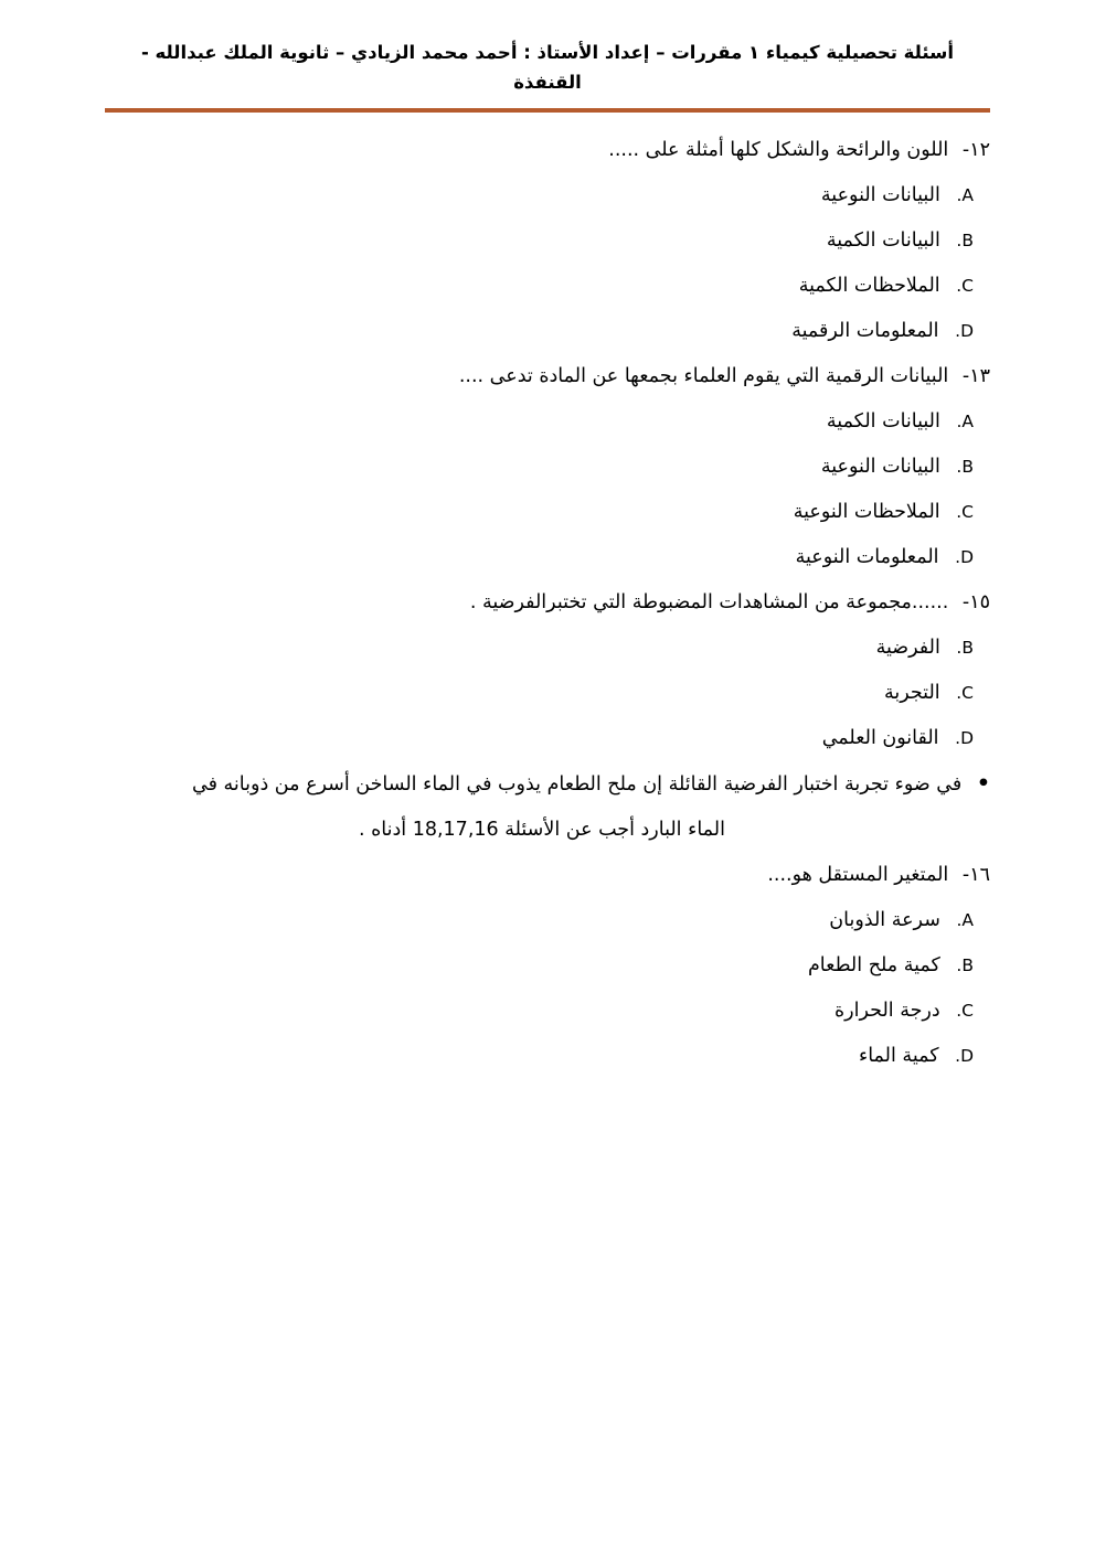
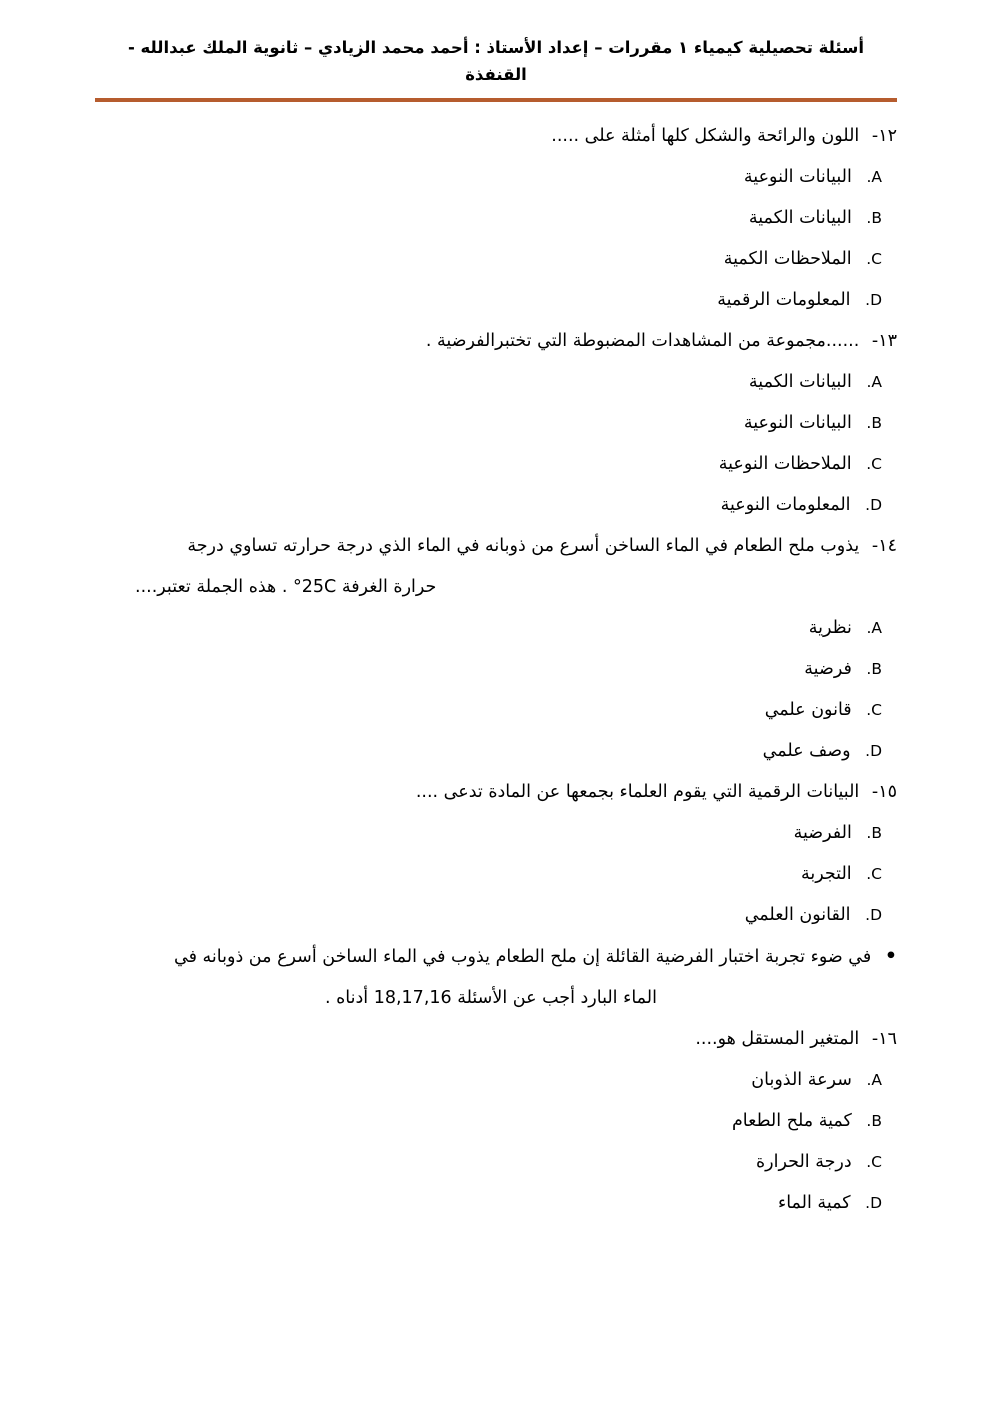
  أسئلة تحصيلية كيمياء ١ مقررات – إعداد الأستاذ : أحمد محمد الزيادي – ثانوية الملك عبدالله - القنفذة
  ١٢- اللون والرائحة والشكل كلها أمثلة على .....
  A. البيانات النوعية
  B. البيانات الكمية
  C. الملاحظات الكمية
  D. المعلومات الرقمية
- ١٣- البيانات الرقمية التي يقوم العلماء بجمعها عن المادة تدعى ....
+ ١٣- ......مجموعة من المشاهدات المضبوطة التي تختبرالفرضية .
  A. البيانات الكمية
  B. البيانات النوعية
  C. الملاحظات النوعية
  D. المعلومات النوعية
+ ١٤- يذوب ملح الطعام في الماء الساخن أسرع من ذوبانه في الماء الذي درجة حرارته تساوي درجة
+ حرارة الغرفة °25C . هذه الجملة تعتبر....
+ A. نظرية
+ B. فرضية
+ C. قانون علمي
+ D. وصف علمي
- ١٥- ......مجموعة من المشاهدات المضبوطة التي تختبرالفرضية .
+ ١٥- البيانات الرقمية التي يقوم العلماء بجمعها عن المادة تدعى ....
  B. الفرضية
  C. التجربة
  D. القانون العلمي
  • في ضوء تجربة اختبار الفرضية القائلة إن ملح الطعام يذوب في الماء الساخن أسرع من ذوبانه في
  الماء البارد أجب عن الأسئلة 18,17,16 أدناه .
  ١٦- المتغير المستقل هو....
  A. سرعة الذوبان
  B. كمية ملح الطعام
  C. درجة الحرارة
  D. كمية الماء
